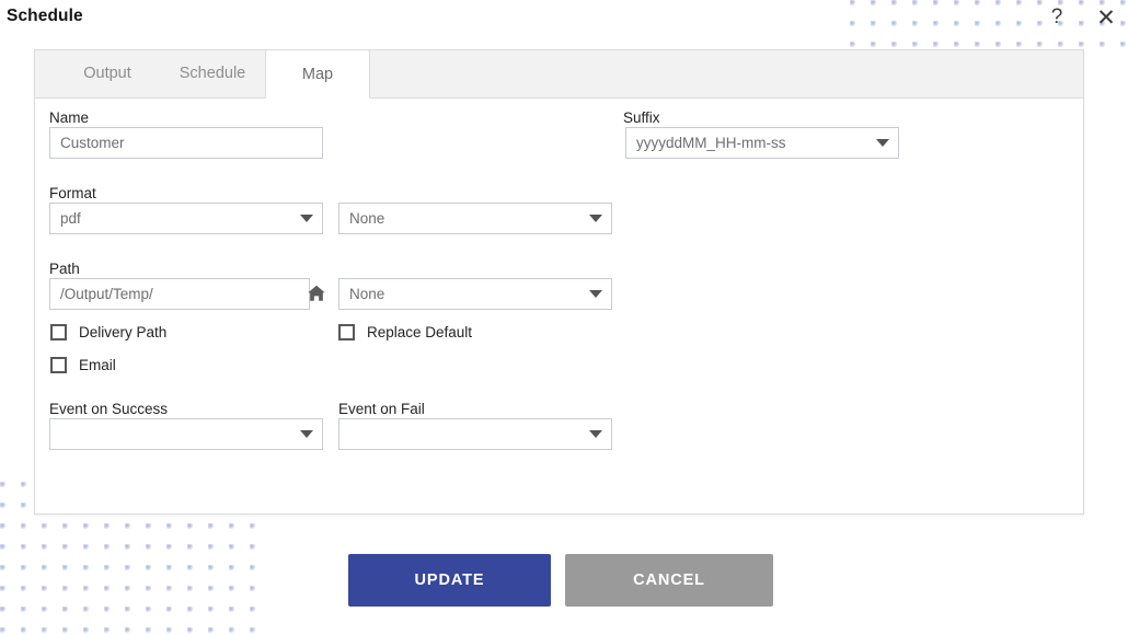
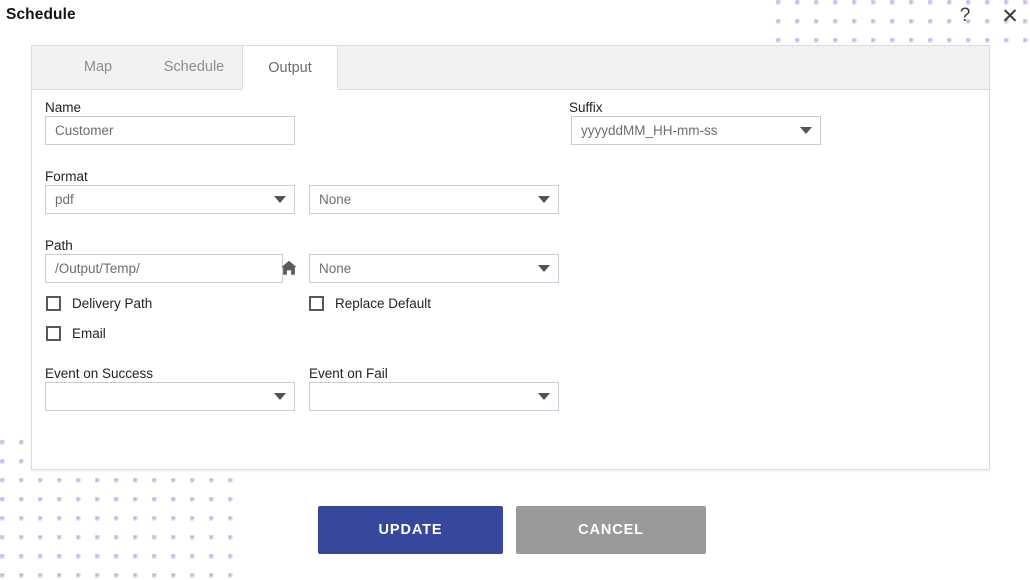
  Schedule
  ?
  ✕
- Output
+ Map
  Schedule
- Map
+ Output
  Name
  Suffix
  Customer
  yyyyddMM_HH-mm-ss
  Format
  pdf
  None
  Path
  /Output/Temp/
  None
  Delivery Path
  Replace Default
  Email
  Event on Success
  Event on Fail
  UPDATE
  CANCEL
